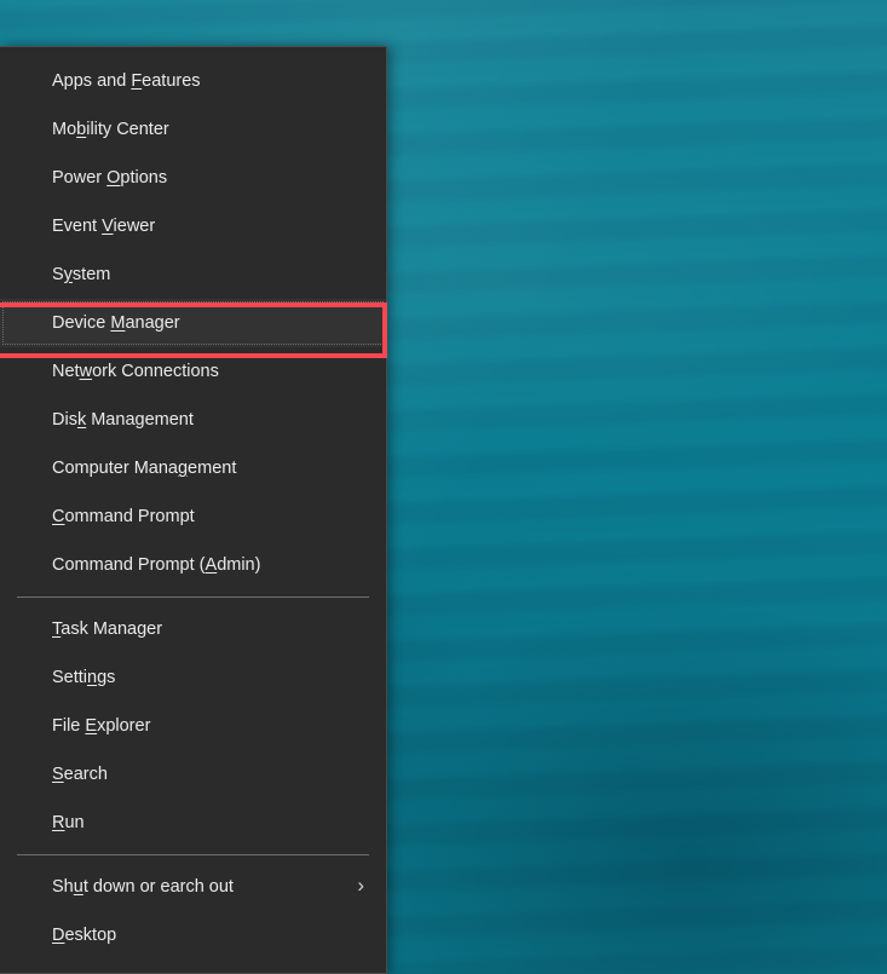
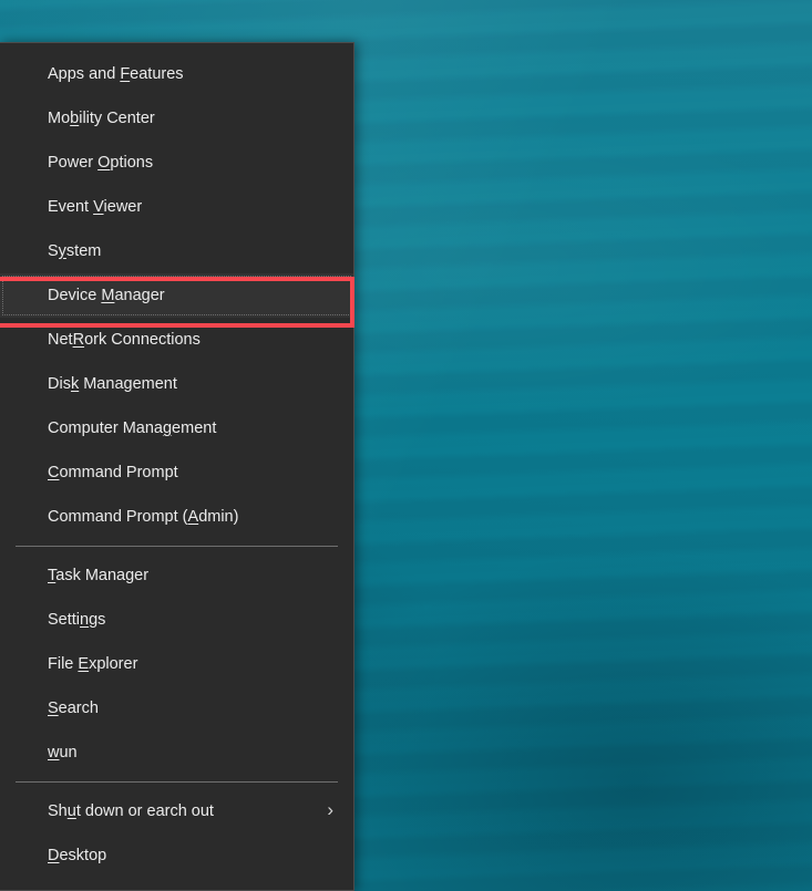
  Apps and Features
  Mobility Center
  Power Options
  Event Viewer
  System
  Device Manager
- Network Connections
+ NetRork Connections
  Disk Management
  Computer Management
  Command Prompt
  Command Prompt (Admin)
  Task Manager
  Settings
  File Explorer
  Search
- Run
+ wun
  Shut down or earch out
  ›
  Desktop
